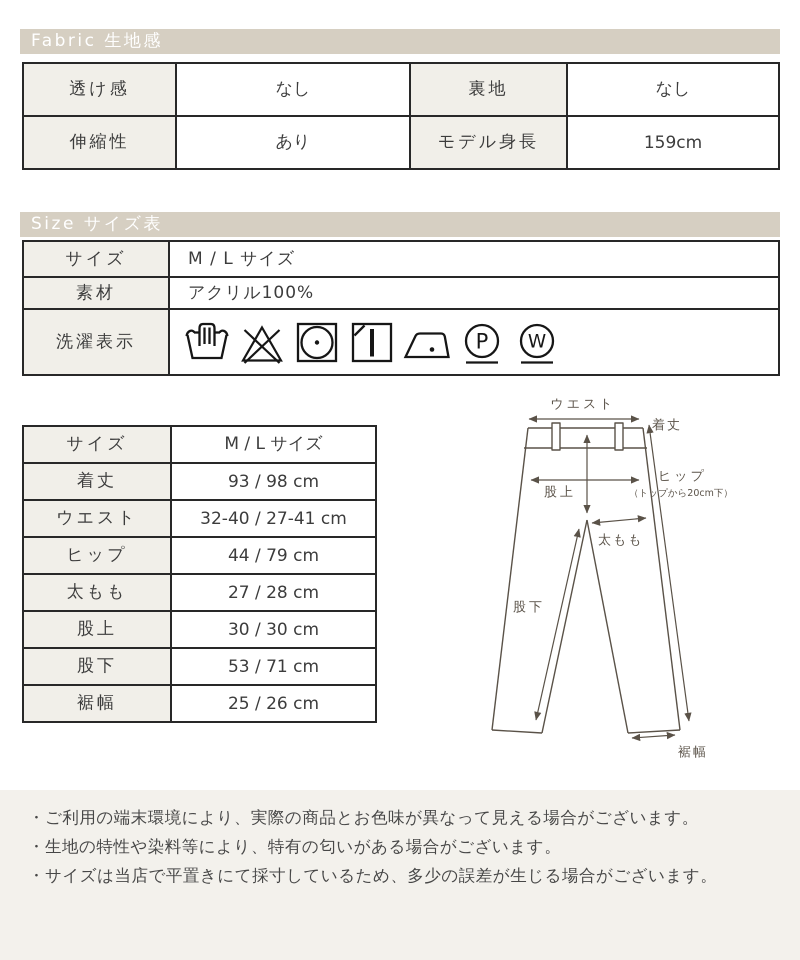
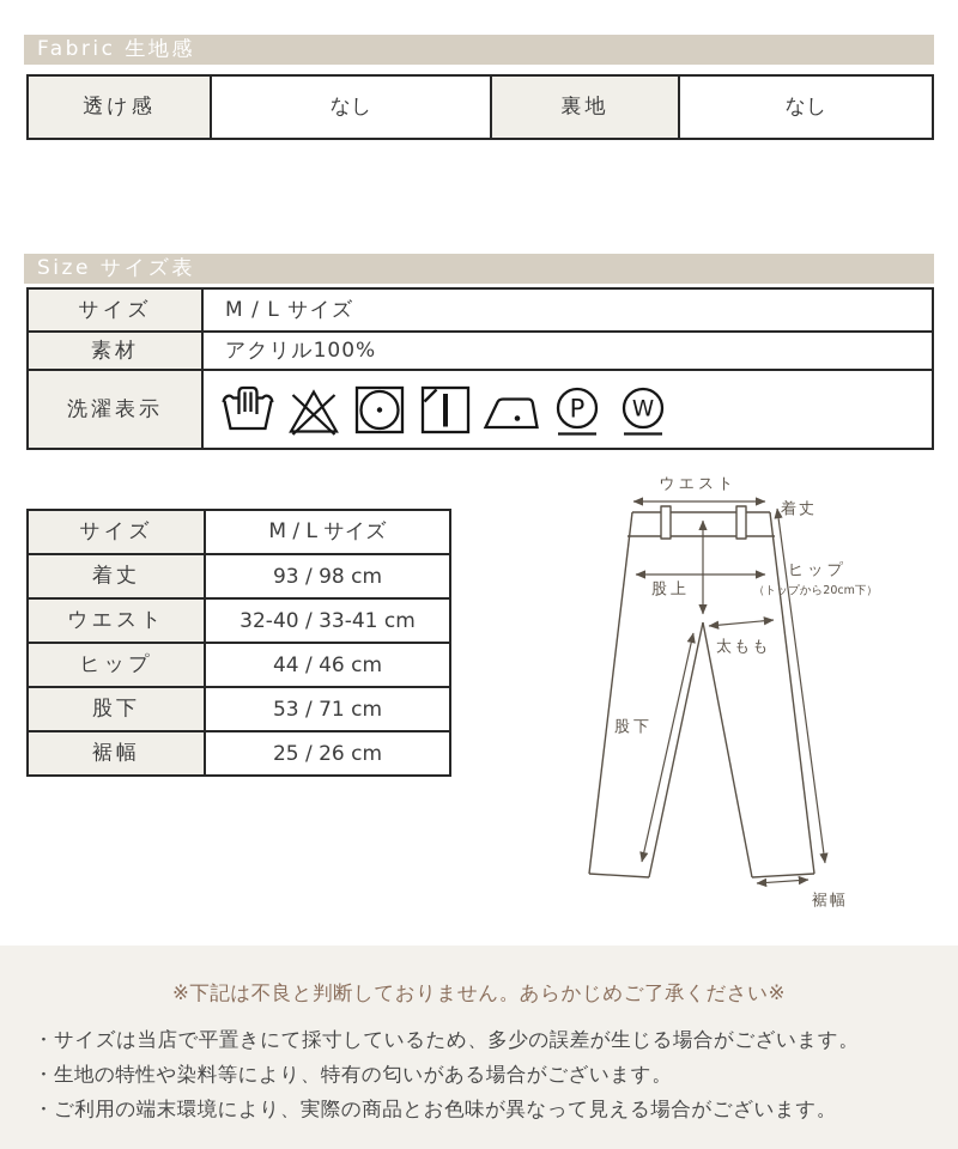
  Fabric 生地感
  透け感	なし	裏地	なし
- 伸縮性	あり	モデル身長	159cm
  Size サイズ表
  サイズ	M / L サイズ
  素材	アクリル100%
  洗濯表示	P W
  サイズ	M / L サイズ
  着丈	93 / 98 cm
- ウエスト	32-40 / 27-41 cm
+ ウエスト	32-40 / 33-41 cm
- ヒップ	44 / 79 cm
+ ヒップ	44 / 46 cm
- 太もも	27 / 28 cm
- 股上	30 / 30 cm
  股下	53 / 71 cm
  裾幅	25 / 26 cm
  ウエスト
  着丈
  ヒップ
  （トップから20cm下）
  股上
  太もも
  股下
  裾幅
+ ※下記は不良と判断しておりません。あらかじめご了承ください※
- ・ご利用の端末環境により、実際の商品とお色味が異なって見える場合がございます。
+ ・サイズは当店で平置きにて採寸しているため、多少の誤差が生じる場合がございます。
  ・生地の特性や染料等により、特有の匂いがある場合がございます。
- ・サイズは当店で平置きにて採寸しているため、多少の誤差が生じる場合がございます。
+ ・ご利用の端末環境により、実際の商品とお色味が異なって見える場合がございます。
